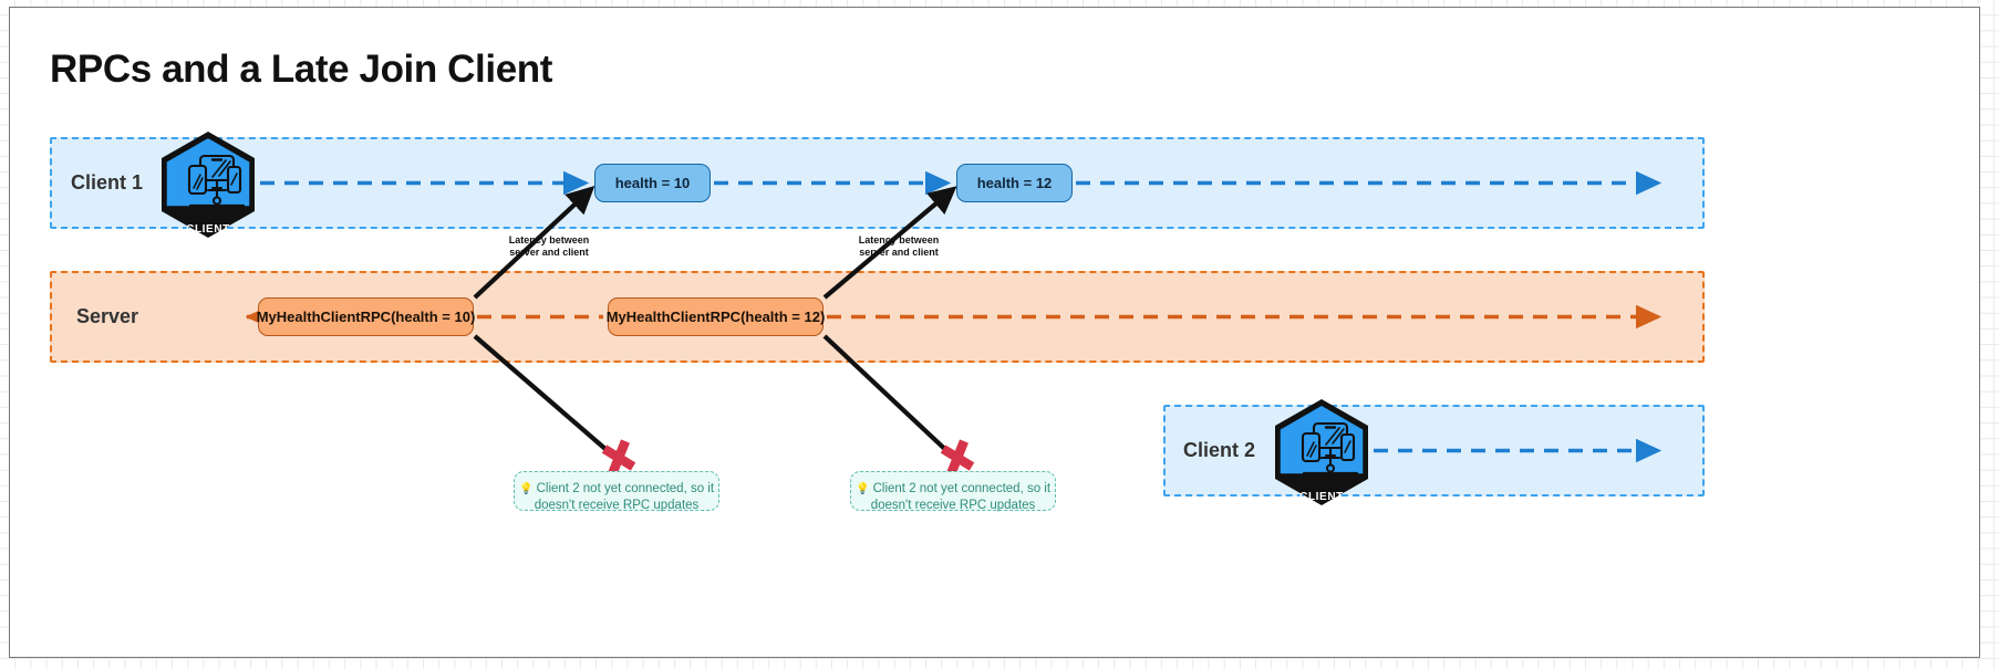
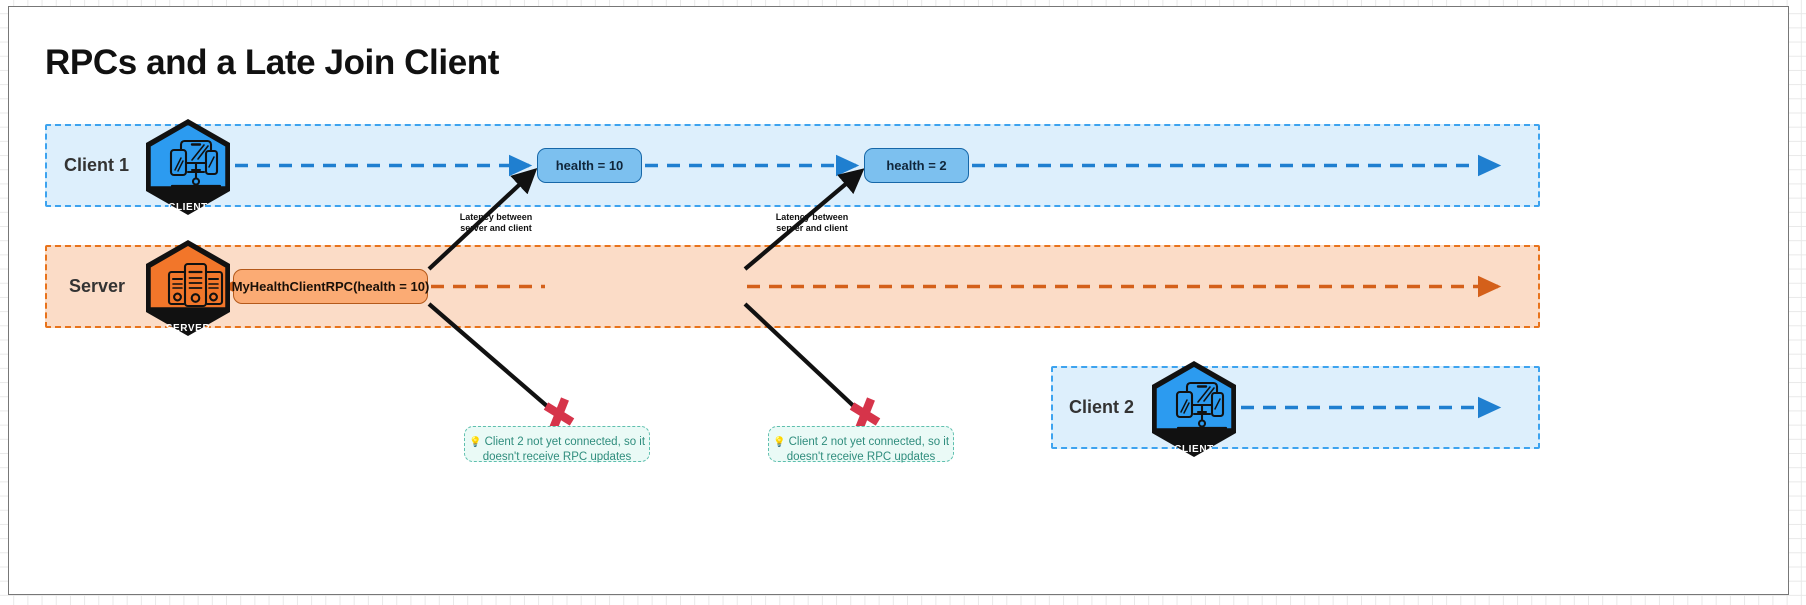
  RPCs and a Late Join Client
  Client 1
  Server
  Client 2
  CLIENT
+ SERVER
  CLIENT
  health = 10
- health = 12
+ health = 2
  MyHealthClientRPC(health = 10)
- MyHealthClientRPC(health = 12)
  Latency between
  server and client
  Latency between
  server and client
  💡 Client 2 not yet connected, so it
  doesn't receive RPC updates
  💡 Client 2 not yet connected, so it
  doesn't receive RPC updates
